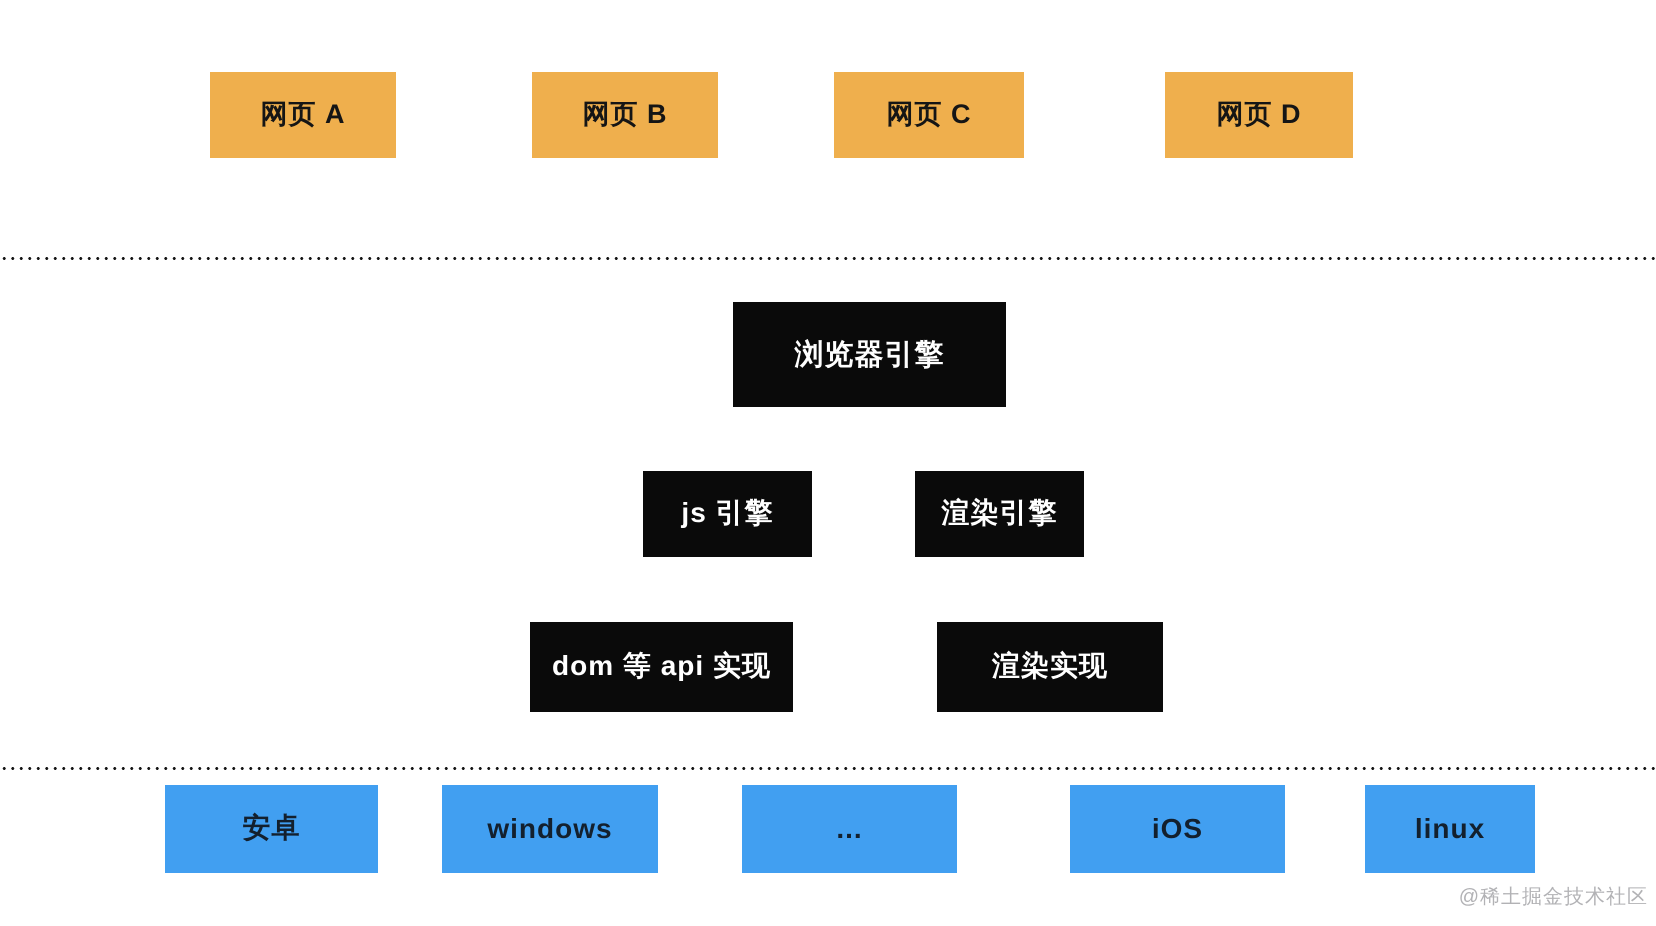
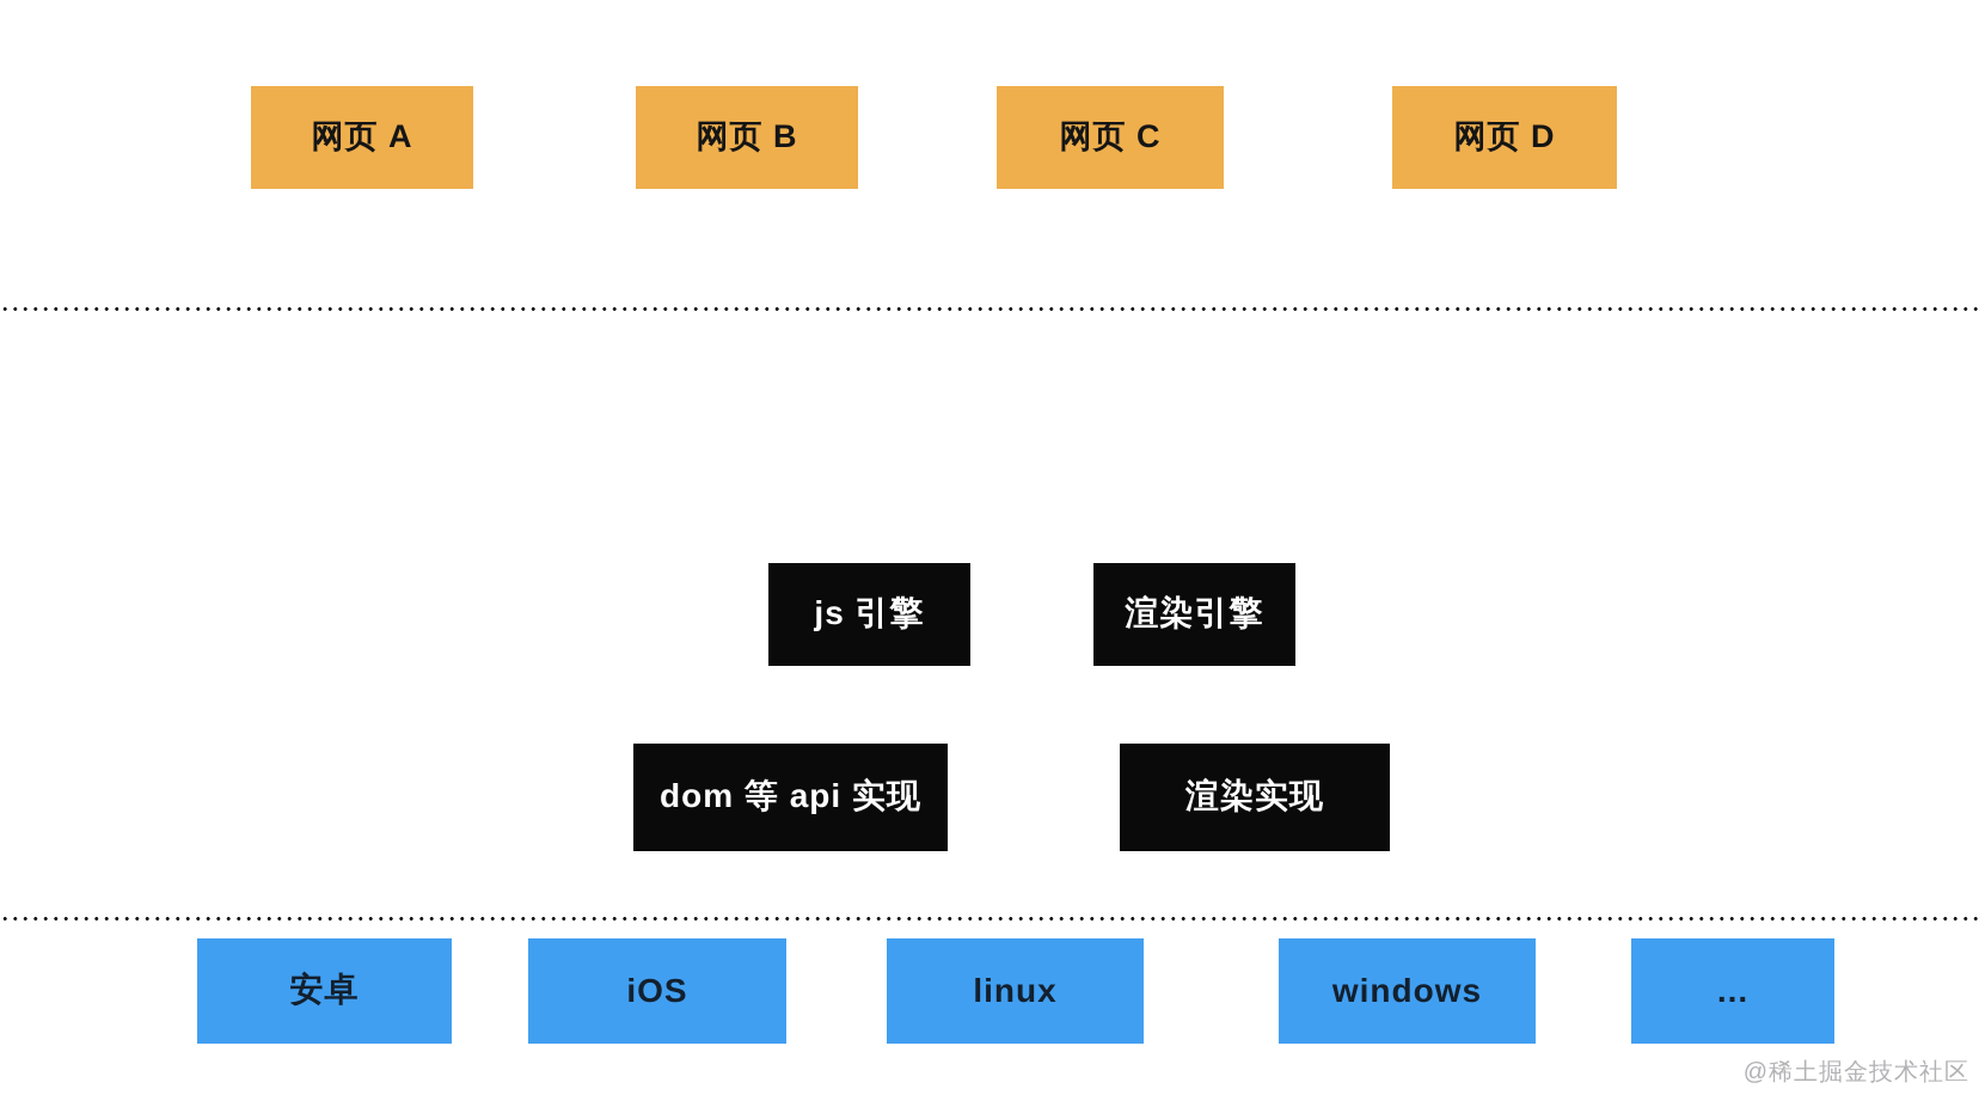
  网页 A
  网页 B
  网页 C
  网页 D
- 浏览器引擎
  js 引擎
  渲染引擎
  dom 等 api 实现
  渲染实现
  安卓
- windows
+ iOS
- ...
+ linux
- iOS
+ windows
- linux
+ ...
  @稀土掘金技术社区
